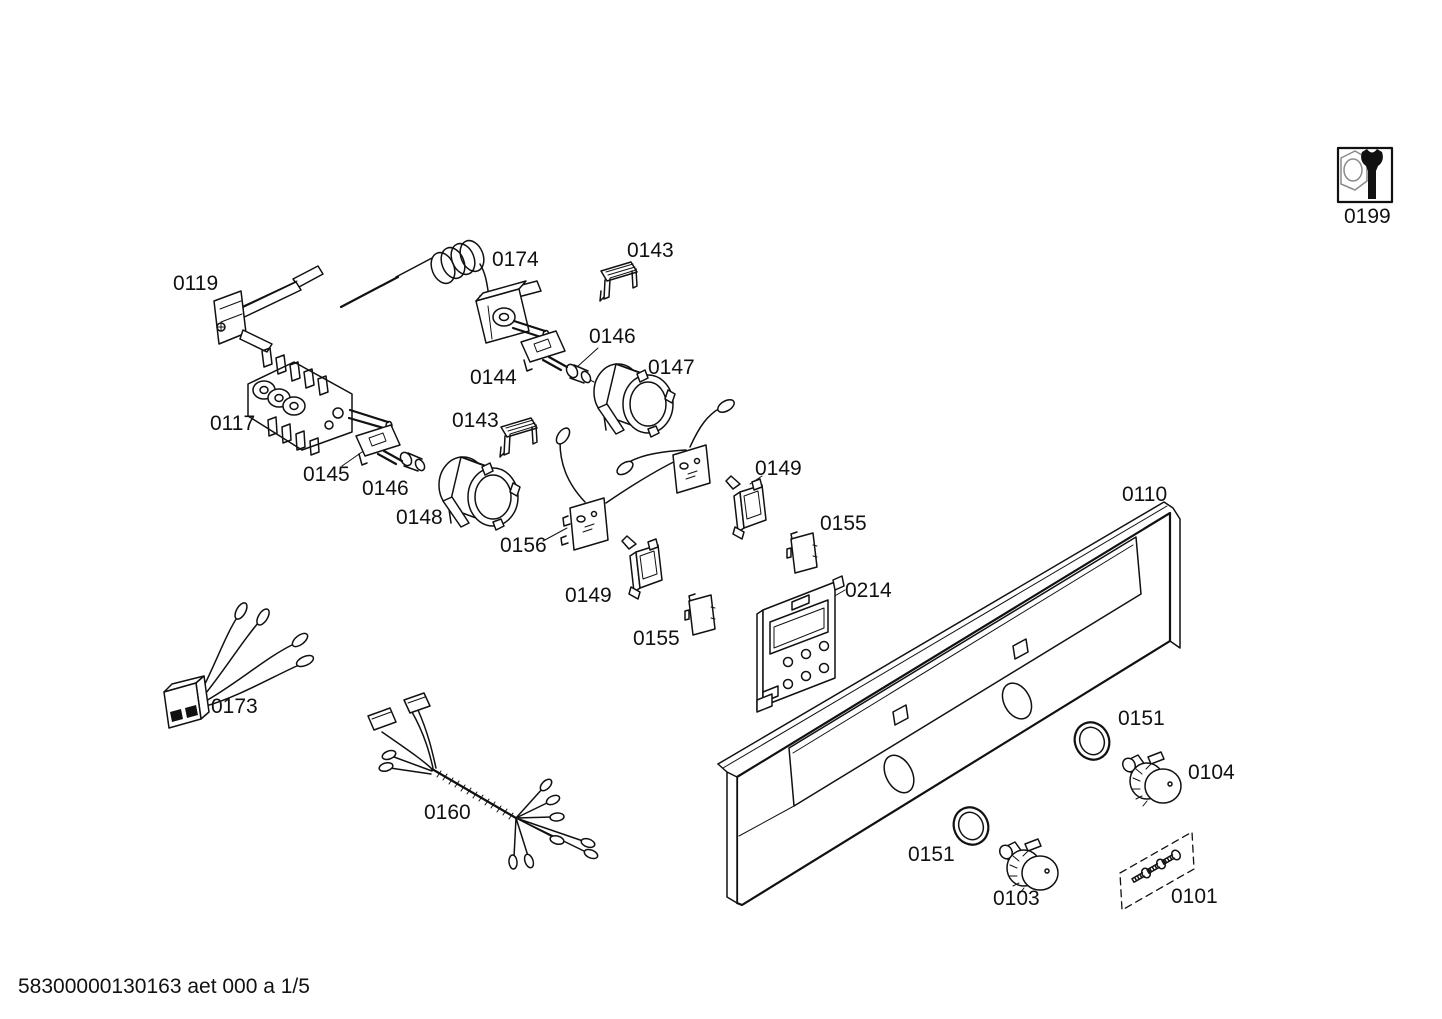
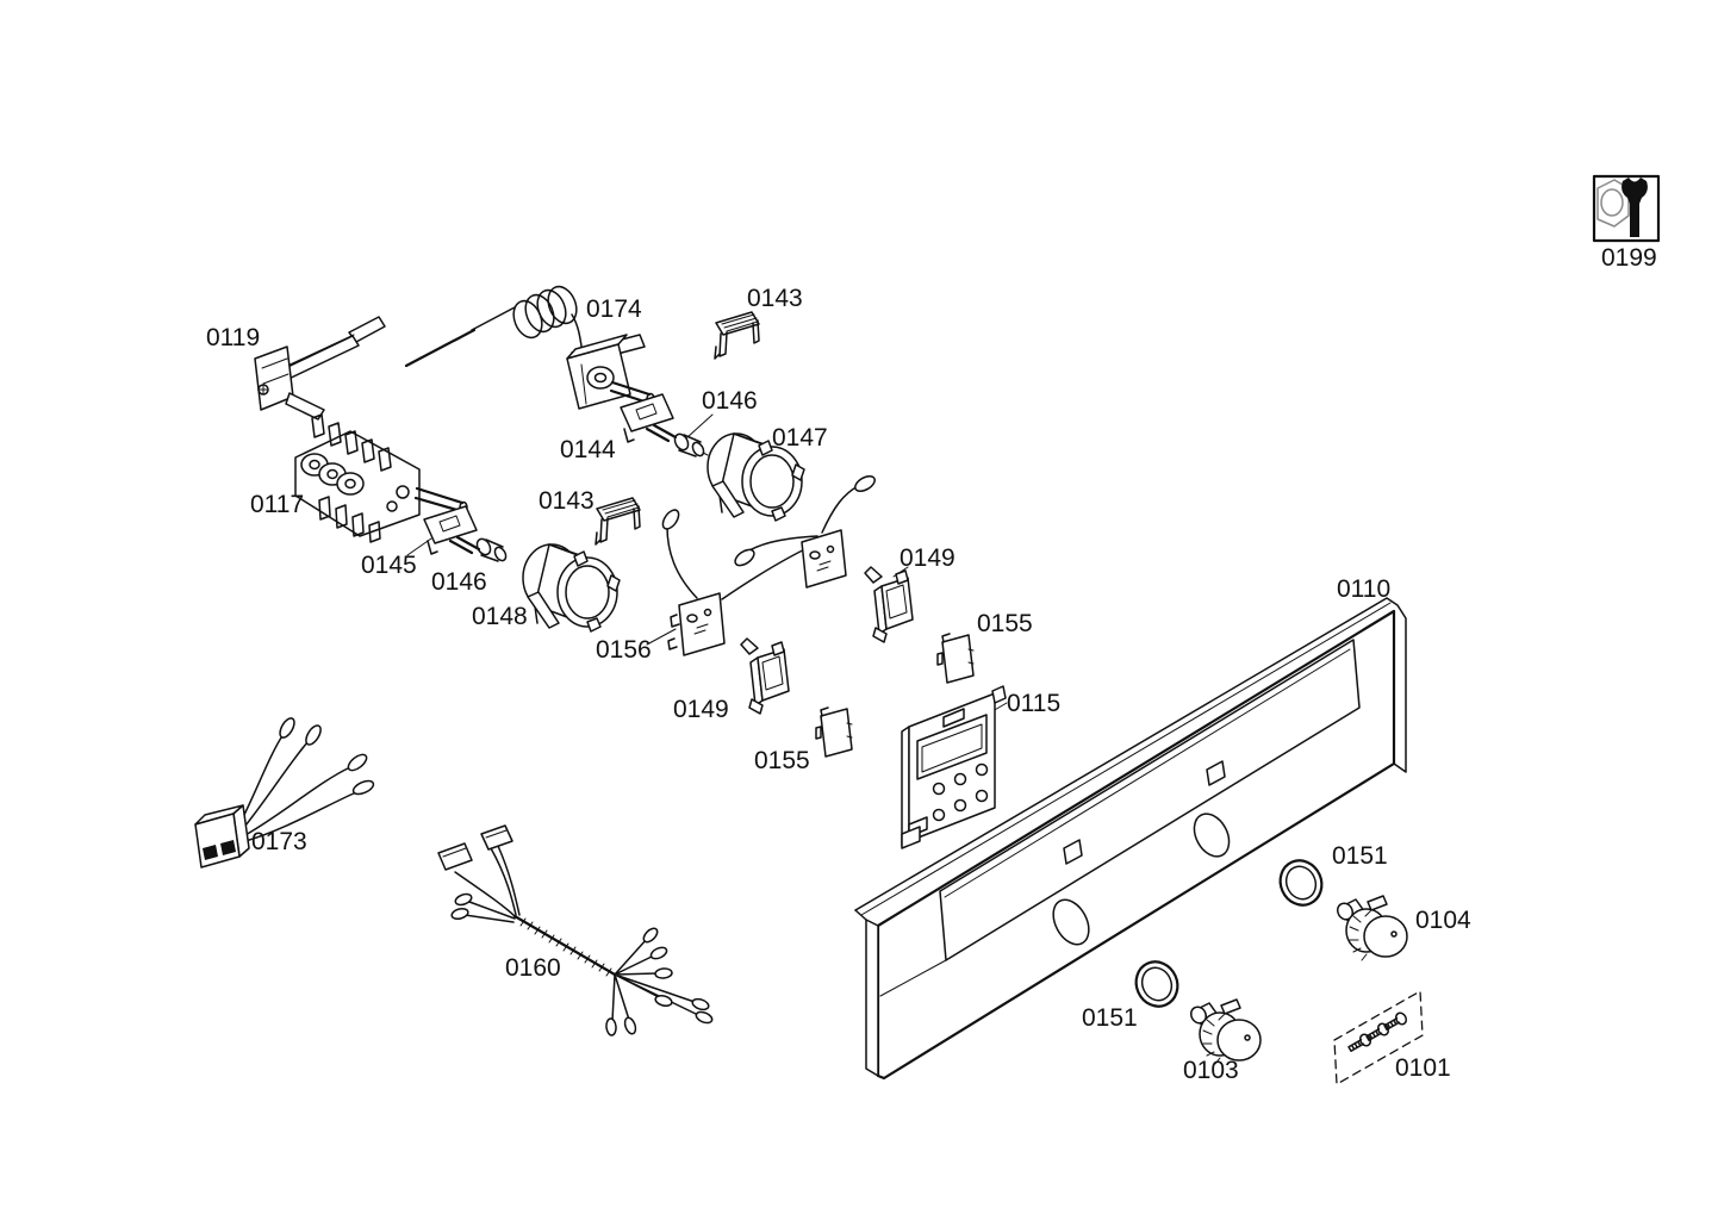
  0119
  0174
  0143
  0146
  0147
  0144
  0117
  0143
  0145
  0146
  0148
  0156
  0149
  0155
  0110
- 0214
+ 0115
  0149
  0155
  0173
  0160
  0151
  0104
  0151
  0103
  0101
  0199
- 58300000130163 aet 000 a 1/5
